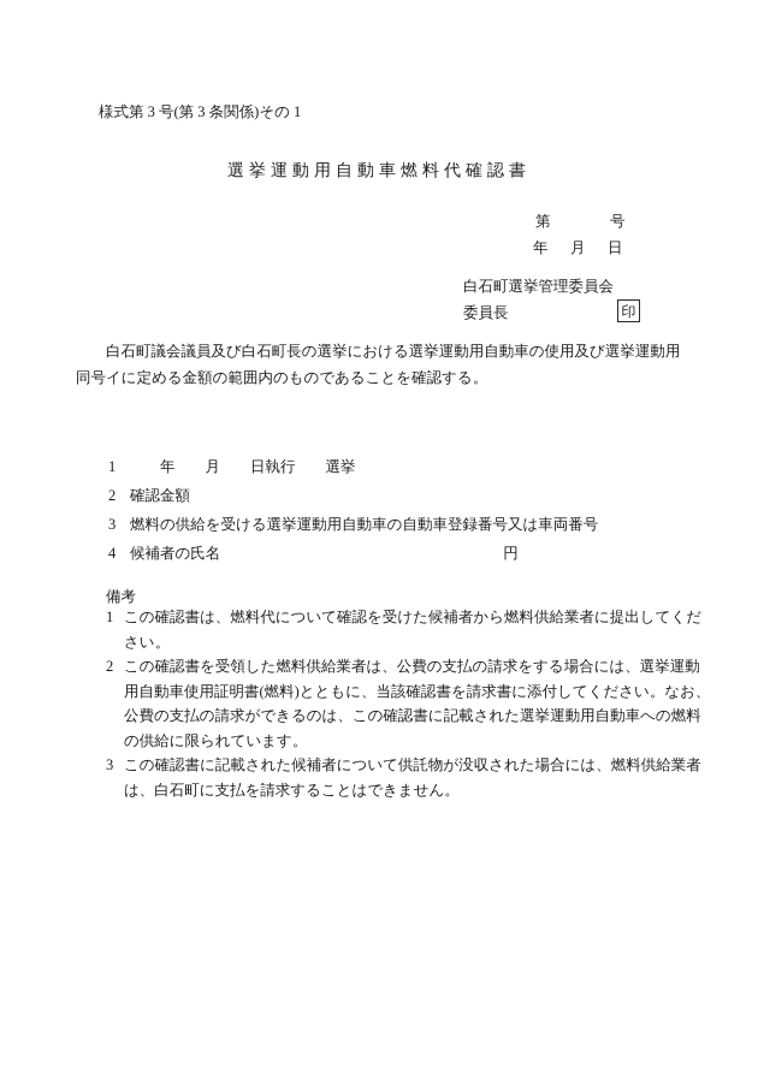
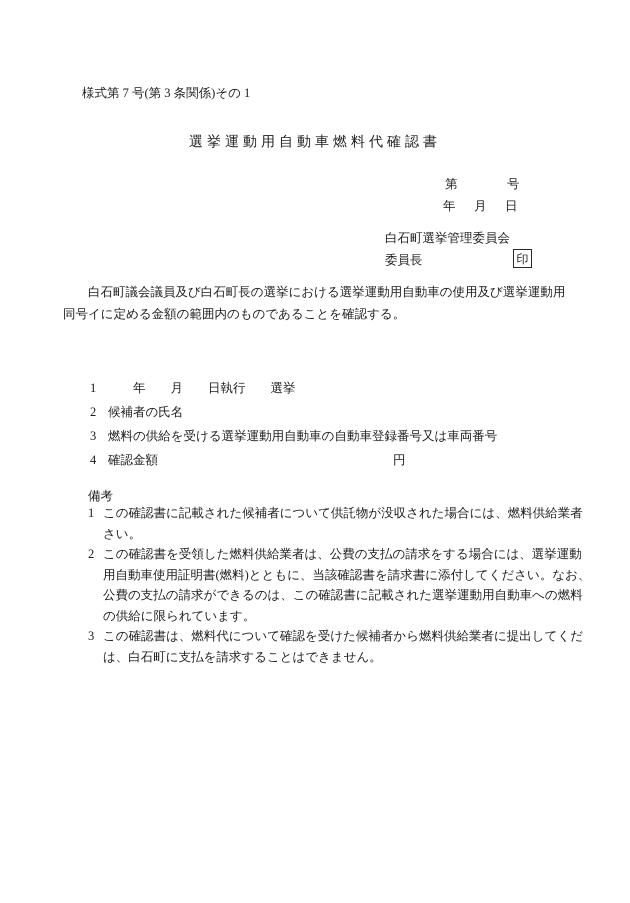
- 様式第 3 号(第 3 条関係)その 1
+ 様式第 7 号(第 3 条関係)その 1
  選挙運動用自動車燃料代確認書
  第 号
  年 月 日
  白石町選挙管理委員会
  委員長
  印
  白石町議会議員及び白石町長の選挙における選挙運動用自動車の使用及び選挙運動用
  同号イに定める金額の範囲内のものであることを確認する。
  1
  年 月 日執行 選挙
  2
- 確認金額
+ 候補者の氏名
  3
  燃料の供給を受ける選挙運動用自動車の自動車登録番号又は車両番号
  4
- 候補者の氏名
+ 確認金額
  円
  備考
  1
- この確認書は、燃料代について確認を受けた候補者から燃料供給業者に提出してくだ
+ この確認書に記載された候補者について供託物が没収された場合には、燃料供給業者
  さい。
  2
  この確認書を受領した燃料供給業者は、公費の支払の請求をする場合には、選挙運動
  用自動車使用証明書(燃料)とともに、当該確認書を請求書に添付してください。なお、
  公費の支払の請求ができるのは、この確認書に記載された選挙運動用自動車への燃料
  の供給に限られています。
  3
- この確認書に記載された候補者について供託物が没収された場合には、燃料供給業者
+ この確認書は、燃料代について確認を受けた候補者から燃料供給業者に提出してくだ
  は、白石町に支払を請求することはできません。
